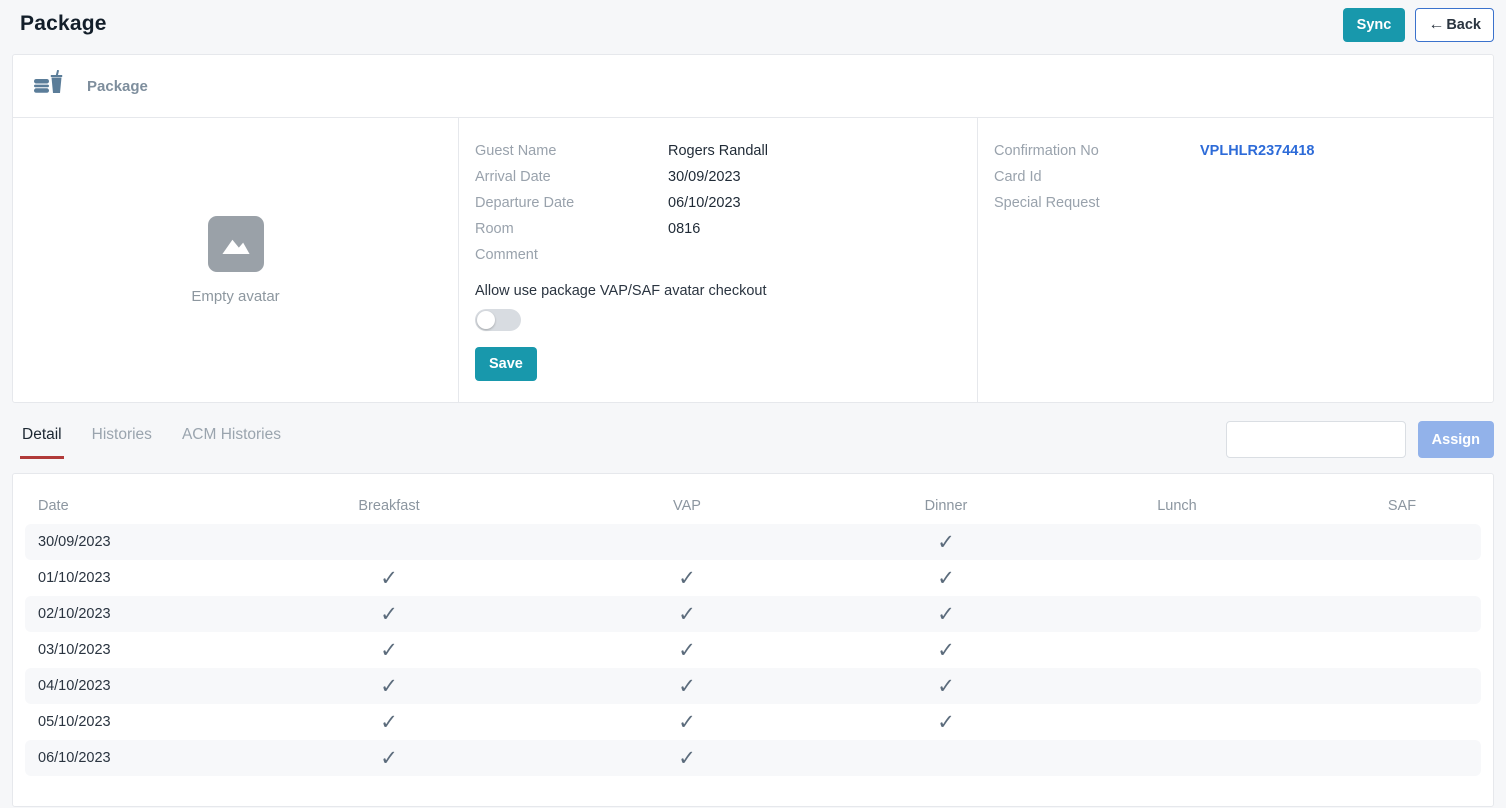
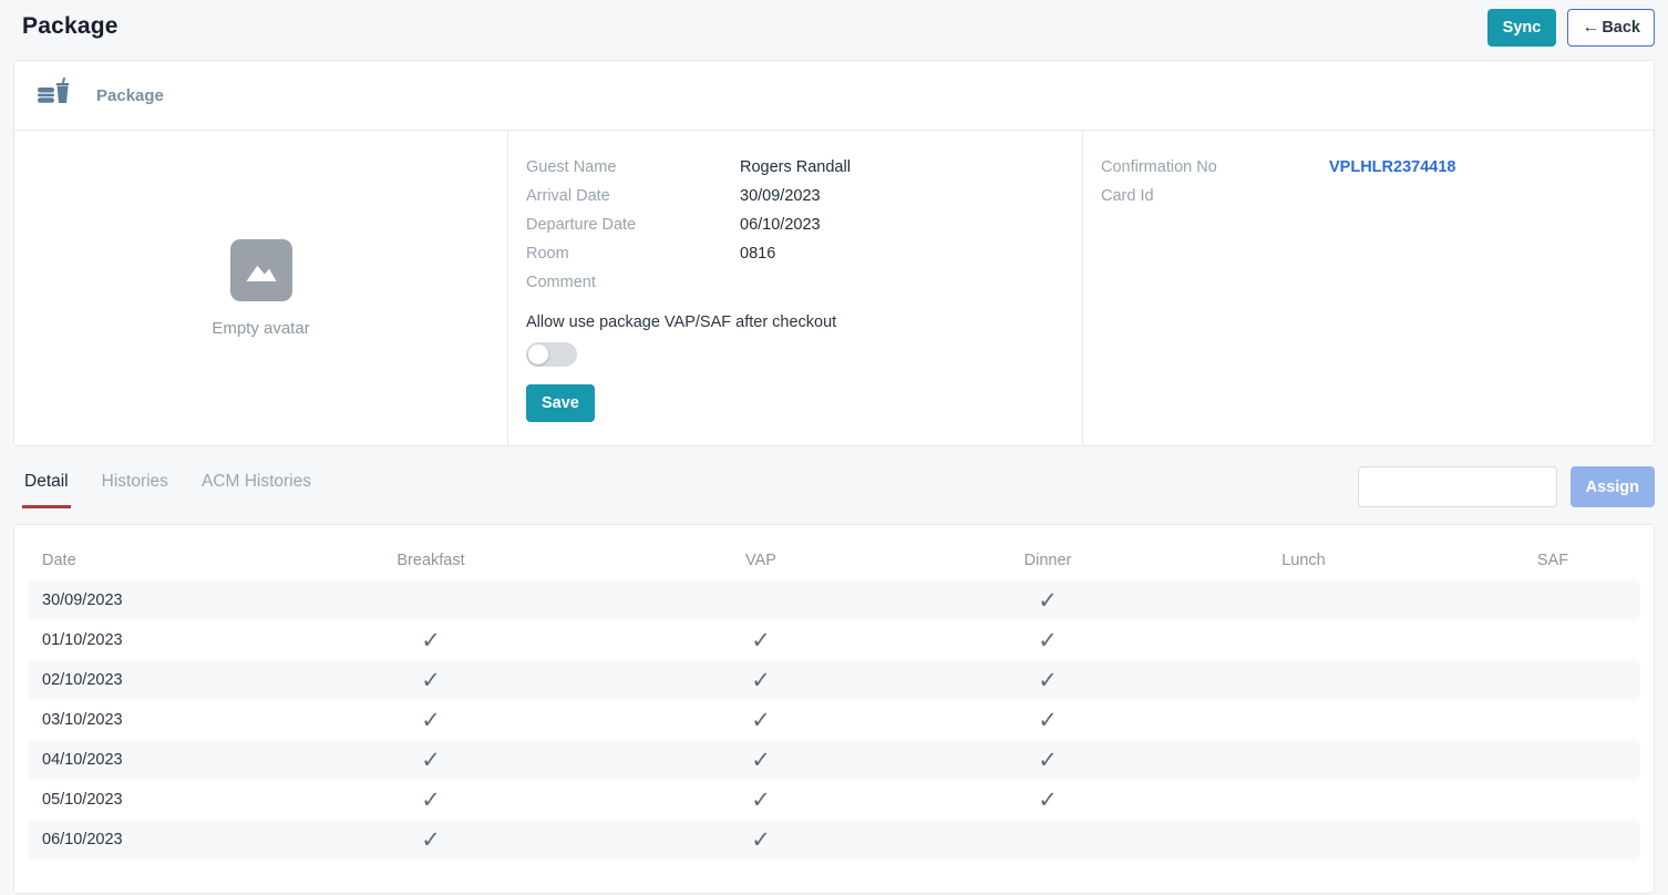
  Package
  Sync
  ←
  Back
  Package
  Empty avatar
  Guest Name
  Rogers Randall
  Arrival Date
  30/09/2023
  Departure Date
  06/10/2023
  Room
  0816
  Comment
- Allow use package VAP/SAF avatar checkout
+ Allow use package VAP/SAF after checkout
  Save
  Confirmation No
  VPLHLR2374418
  Card Id
- Special Request
  Detail
  Histories
  ACM Histories
  Assign
  Date
  Breakfast
  VAP
  Dinner
  Lunch
  SAF
  30/09/2023
  ✓
  01/10/2023
  ✓
  ✓
  ✓
  02/10/2023
  ✓
  ✓
  ✓
  03/10/2023
  ✓
  ✓
  ✓
  04/10/2023
  ✓
  ✓
  ✓
  05/10/2023
  ✓
  ✓
  ✓
  06/10/2023
  ✓
  ✓
